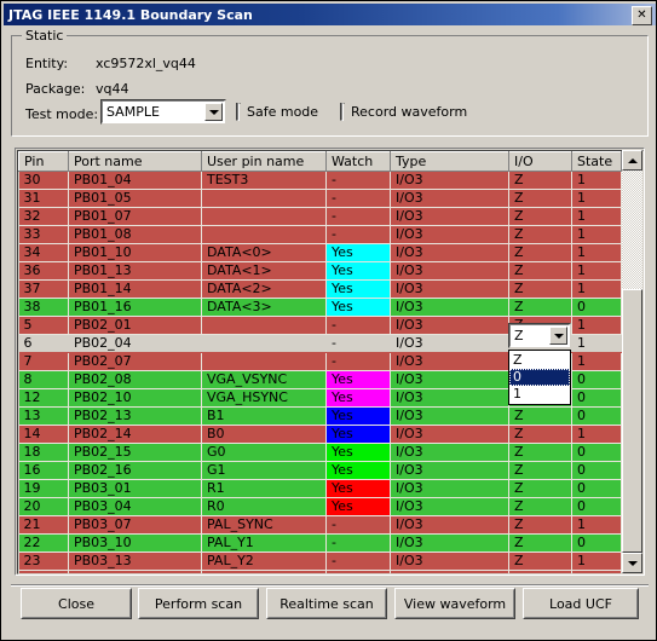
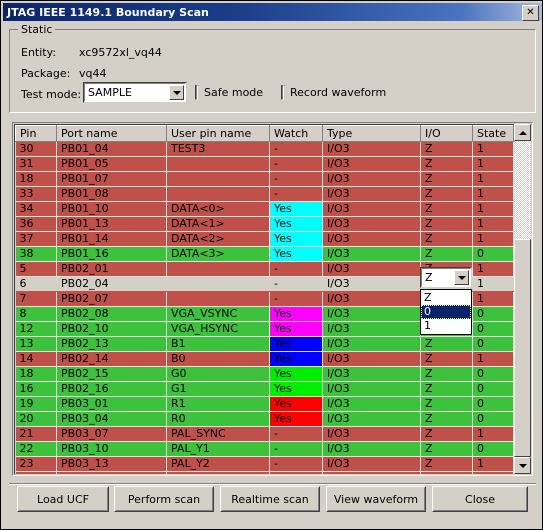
  JTAG IEEE 1149.1 Boundary Scan
  ✕
  Static
  Entity:
  xc9572xl_vq44
  Package:
  vq44
  Test mode:
  SAMPLE
  Safe mode
  Record waveform
  Pin	Port name	User pin name	Watch	Type	I/O	State
  30	PB01_04	TEST3	-	I/O3	Z	1
  31	PB01_05		-	I/O3	Z	1
- 32	PB01_07		-	I/O3	Z	1
+ 18	PB01_07		-	I/O3	Z	1
  33	PB01_08		-	I/O3	Z	1
  34	PB01_10	DATA<0>	Yes	I/O3	Z	1
  36	PB01_13	DATA<1>	Yes	I/O3	Z	1
  37	PB01_14	DATA<2>	Yes	I/O3	Z	1
  38	PB01_16	DATA<3>	Yes	I/O3	Z	0
  5	PB02_01		-	I/O3		1
  6	PB02_04		-	I/O3		1
  7	PB02_07		-	I/O3		1
  8	PB02_08	VGA_VSYNC	Yes	I/O3		0
  12	PB02_10	VGA_HSYNC	Yes	I/O3		0
  13	PB02_13	B1	Yes	I/O3	Z	0
  14	PB02_14	B0	Yes	I/O3	Z	1
  18	PB02_15	G0	Yes	I/O3	Z	0
  16	PB02_16	G1	Yes	I/O3	Z	0
  19	PB03_01	R1	Yes	I/O3	Z	0
  20	PB03_04	R0	Yes	I/O3	Z	0
  21	PB03_07	PAL_SYNC	-	I/O3	Z	1
  22	PB03_10	PAL_Y1	-	I/O3	Z	0
  23	PB03_13	PAL_Y2	-	I/O3	Z	1
  Z
  Z
  0
  1
- Close
+ Load UCF
  Perform scan
  Realtime scan
  View waveform
- Load UCF
+ Close
